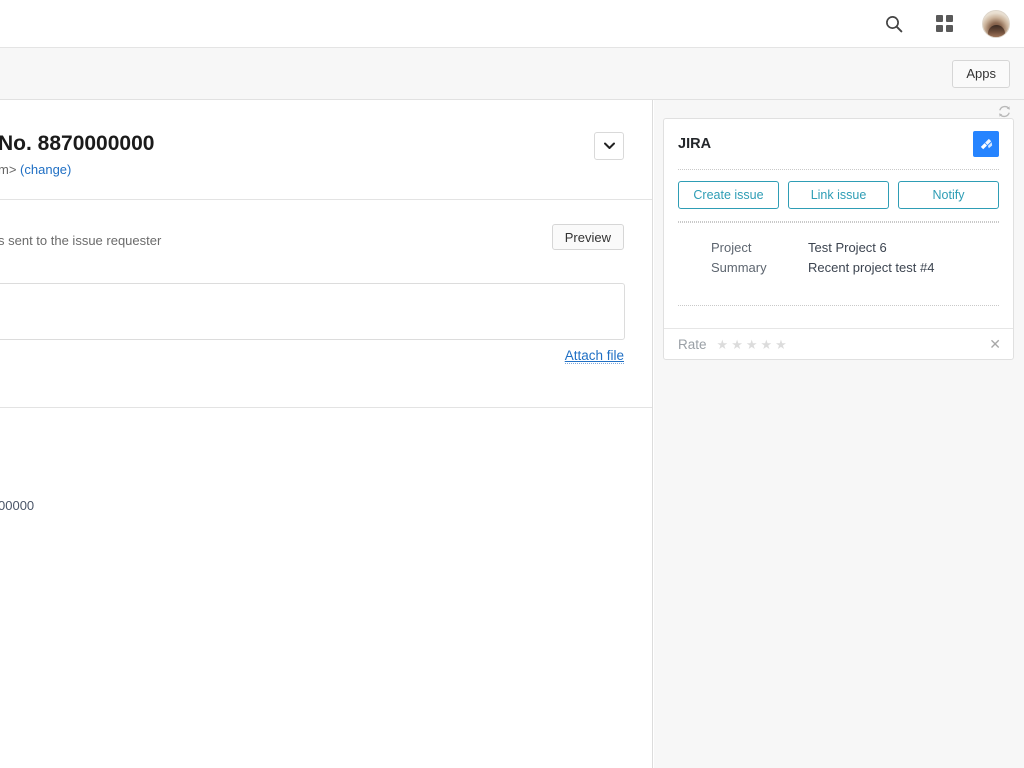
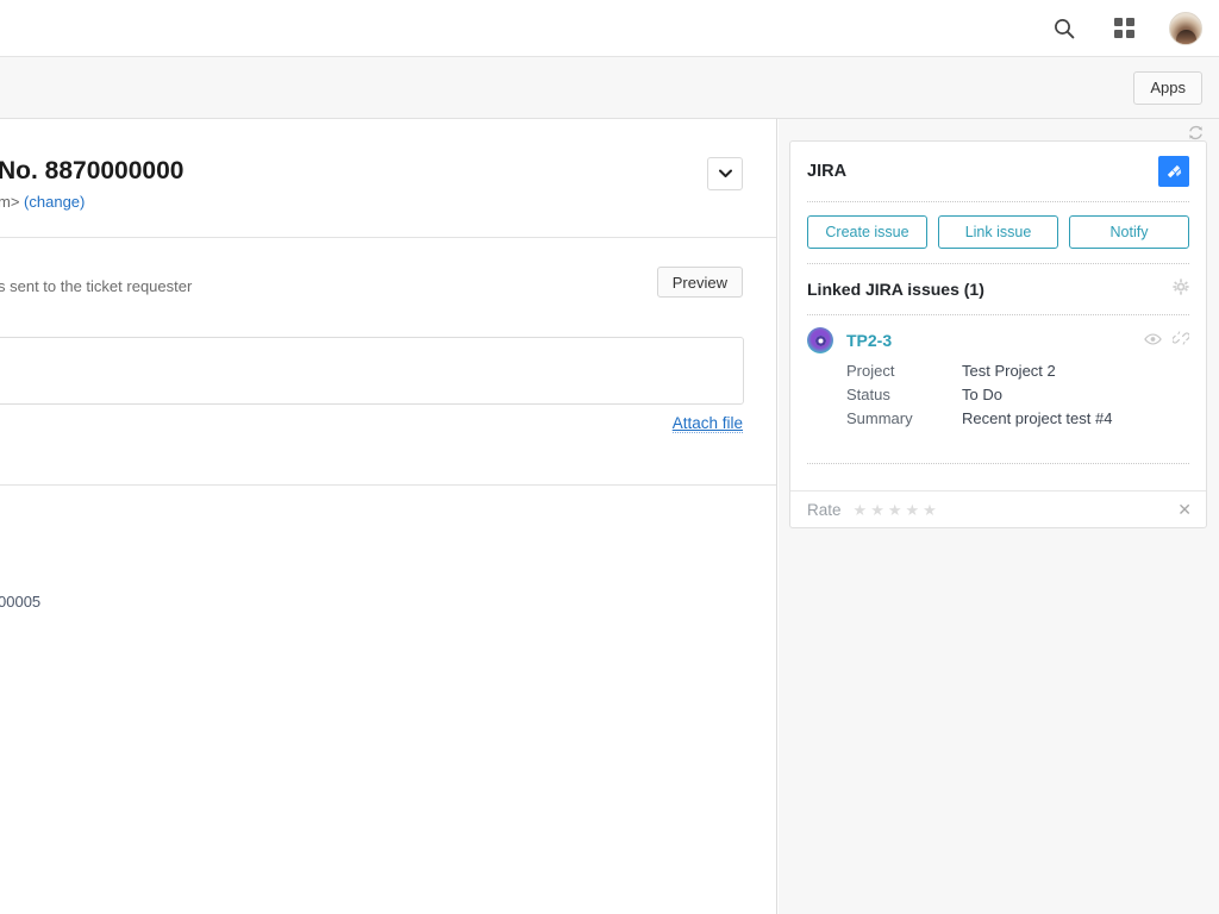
  Apps
  No. 8870000000
  m> (change)
- s sent to the issue requester
+ s sent to the ticket requester
  Preview
  Attach file
- 00000
+ 00005
  JIRA
  Create issue
  Link issue
  Notify
+ Linked JIRA issues (1)
+ TP2-3
  Project
- Test Project 6
+ Test Project 2
+ Status
+ To Do
  Summary
  Recent project test #4
  Rate
  ★
  ★
  ★
  ★
  ★
  ✕
